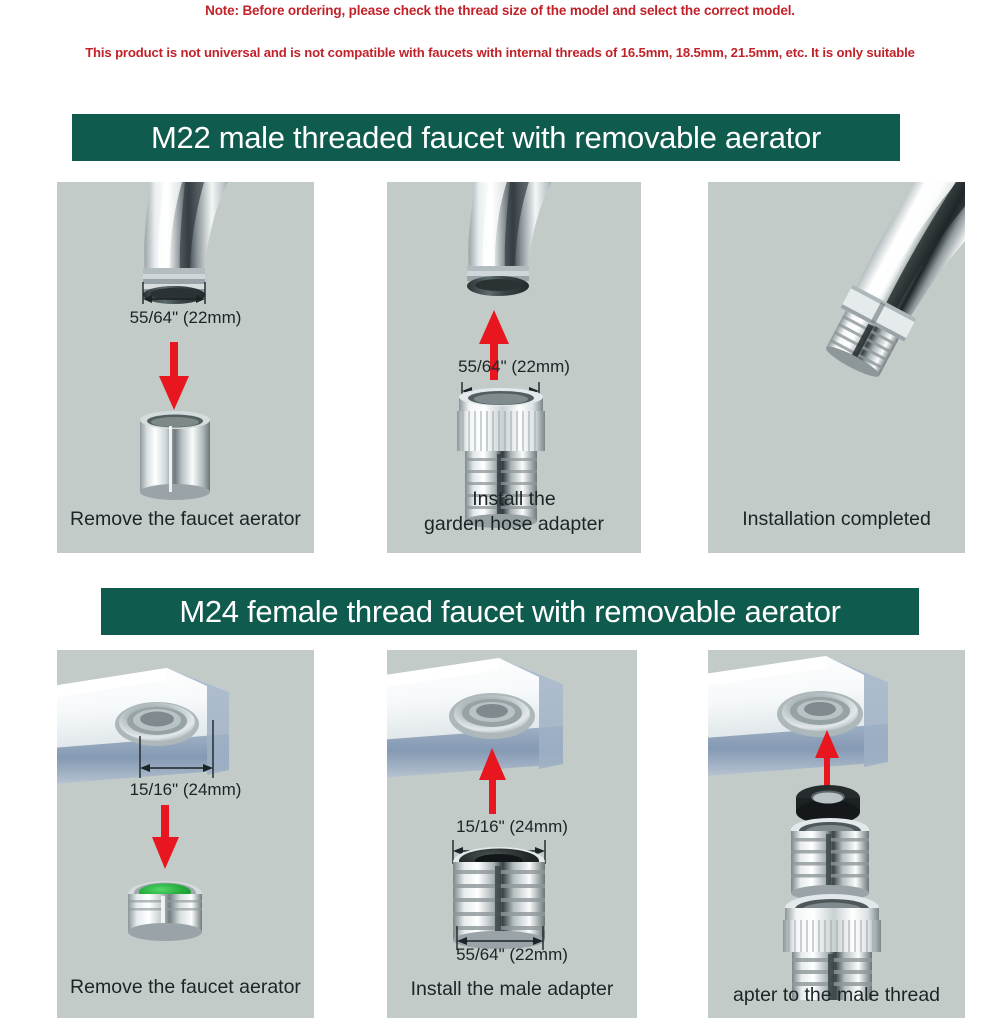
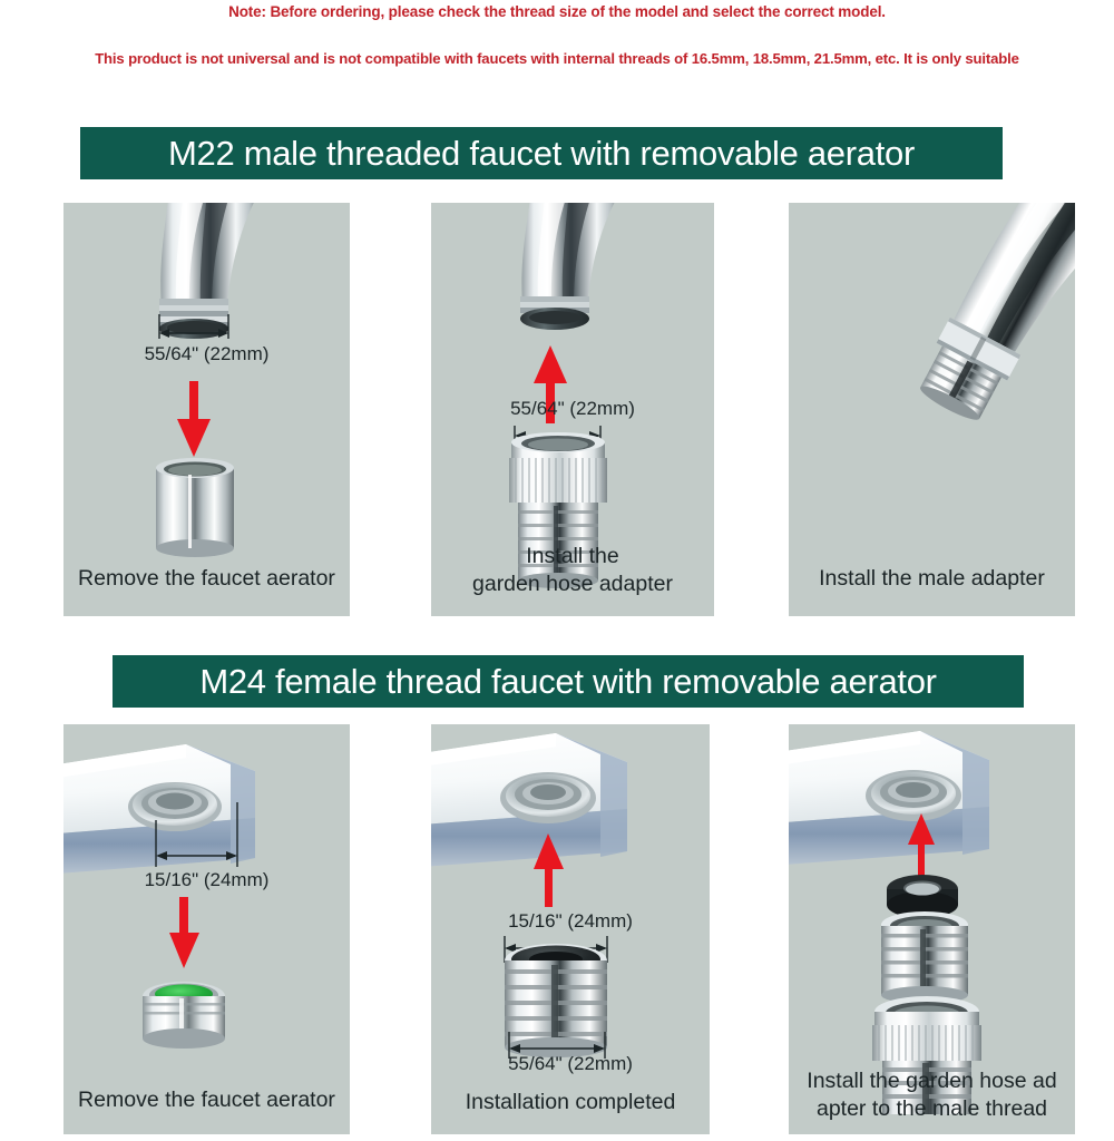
  Note: Before ordering, please check the thread size of the model and select the correct model.
  This product is not universal and is not compatible with faucets with internal threads of 16.5mm, 18.5mm, 21.5mm, etc. It is only suitable
  M22 male threaded faucet with removable aerator
  55/64" (22mm)
  Remove the faucet aerator
  55/64" (22mm)
  Install the
  garden hose adapter
- Installation completed
+ Install the male adapter
  M24 female thread faucet with removable aerator
  15/16" (24mm)
  Remove the faucet aerator
  15/16" (24mm)
  55/64" (22mm)
- Install the male adapter
+ Installation completed
+ Install the garden hose ad
  apter to the male thread
